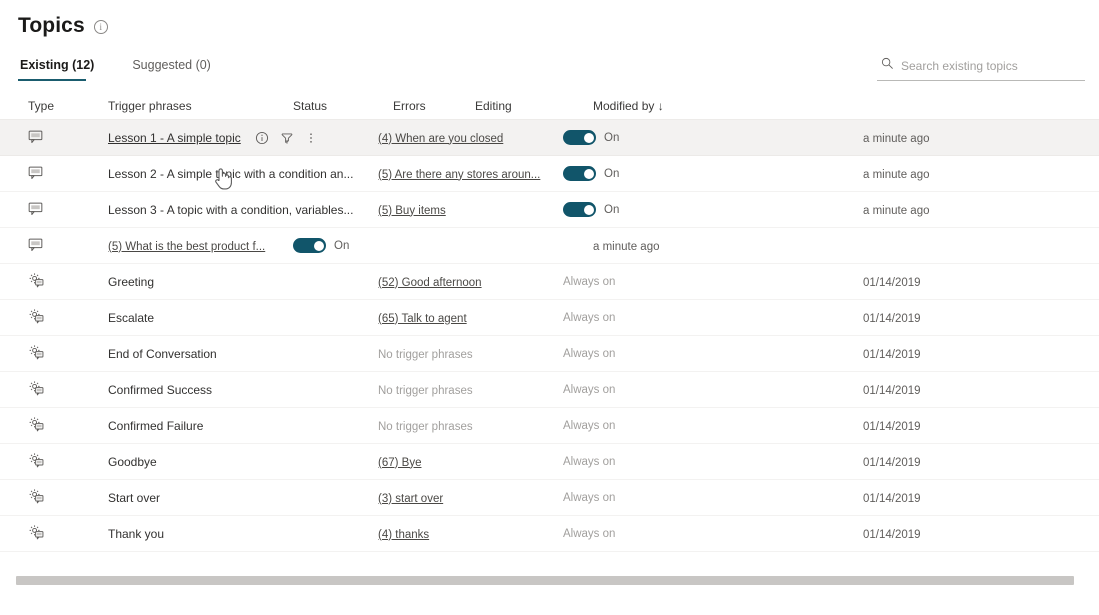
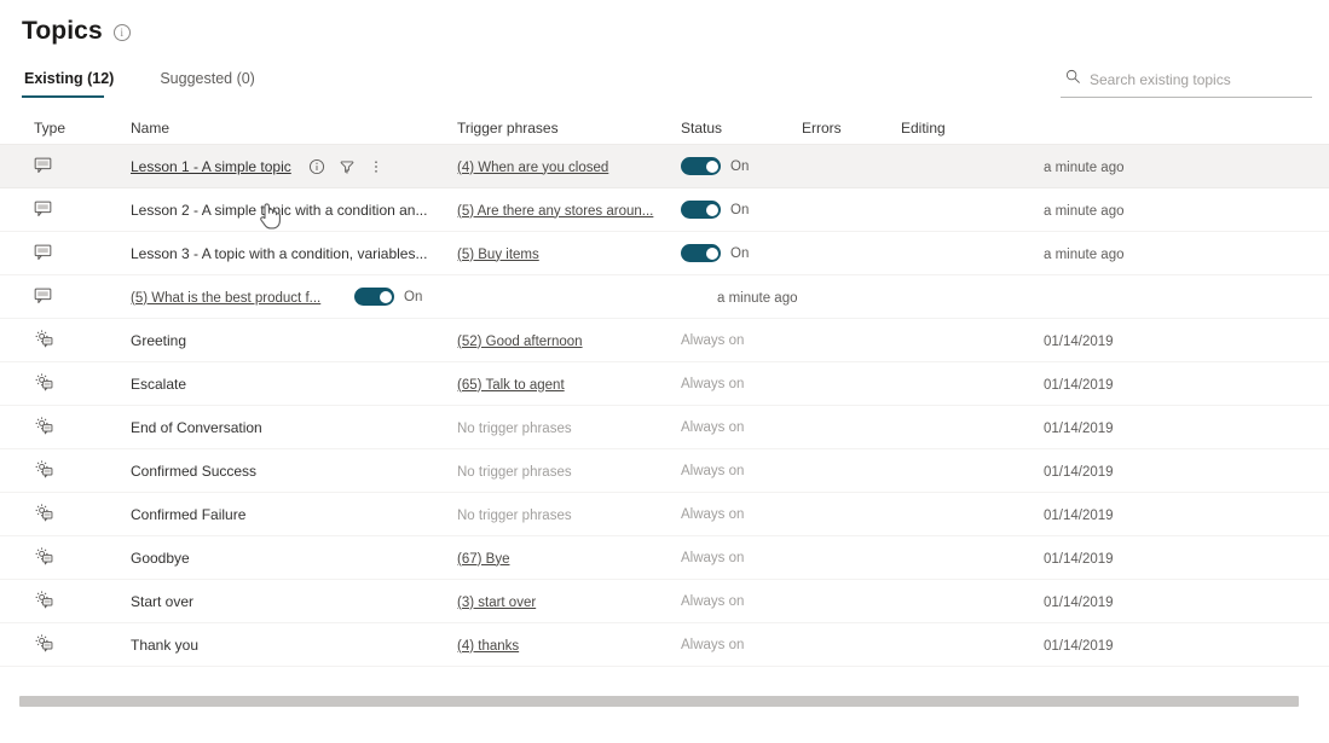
  Topics
  i
  Existing (12)
  Suggested (0)
  Search existing topics
  Type
+ Name
  Trigger phrases
  Status
  Errors
  Editing
- Modified by ↓
  Lesson 1 - A simple topic
  (4) When are you closed
  On
  a minute ago
  Lesson 2 - A simple tpic with a condition an...
  (5) Are there any stores aroun...
  On
  a minute ago
  Lesson 3 - A topic with a condition, variables...
  (5) Buy items
  On
  a minute ago
  (5) What is the best product f...
  On
  a minute ago
  Greeting
  (52) Good afternoon
  Always on
  01/14/2019
  Escalate
  (65) Talk to agent
  Always on
  01/14/2019
  End of Conversation
  No trigger phrases
  Always on
  01/14/2019
  Confirmed Success
  No trigger phrases
  Always on
  01/14/2019
  Confirmed Failure
  No trigger phrases
  Always on
  01/14/2019
  Goodbye
  (67) Bye
  Always on
  01/14/2019
  Start over
  (3) start over
  Always on
  01/14/2019
  Thank you
  (4) thanks
  Always on
  01/14/2019
